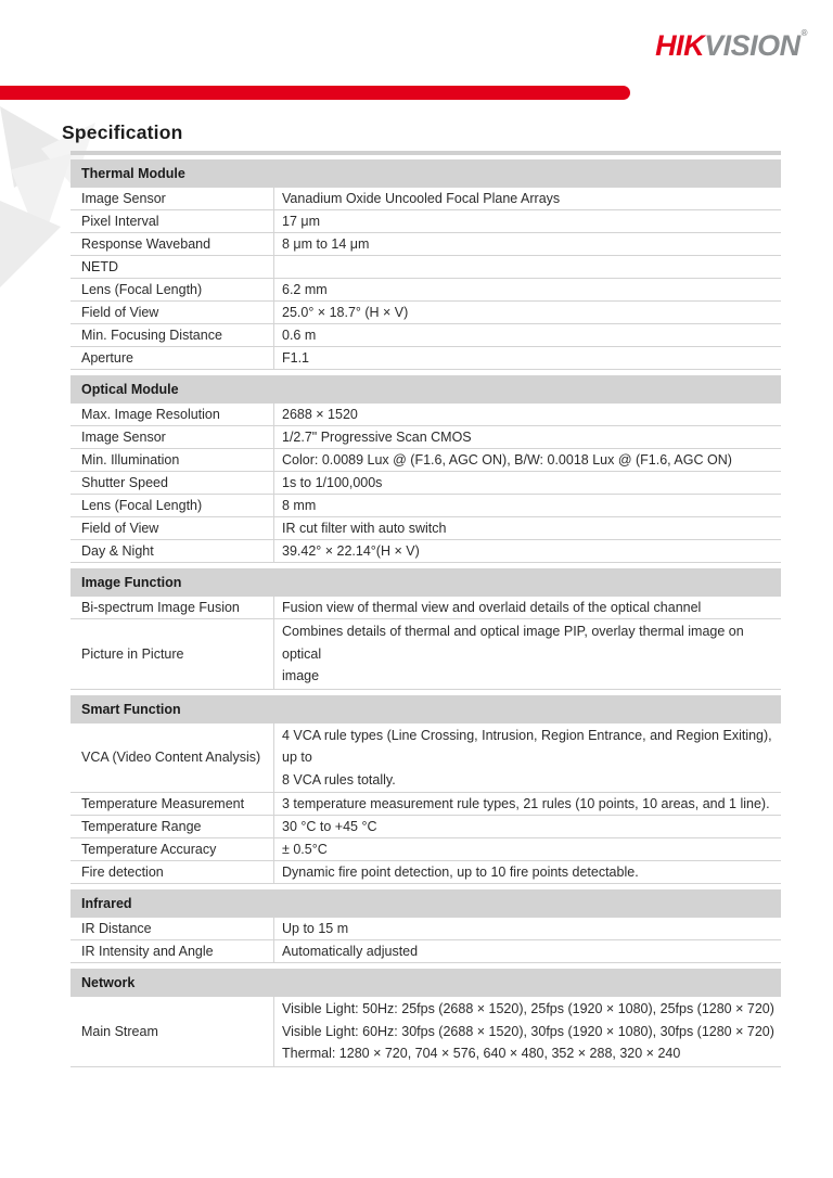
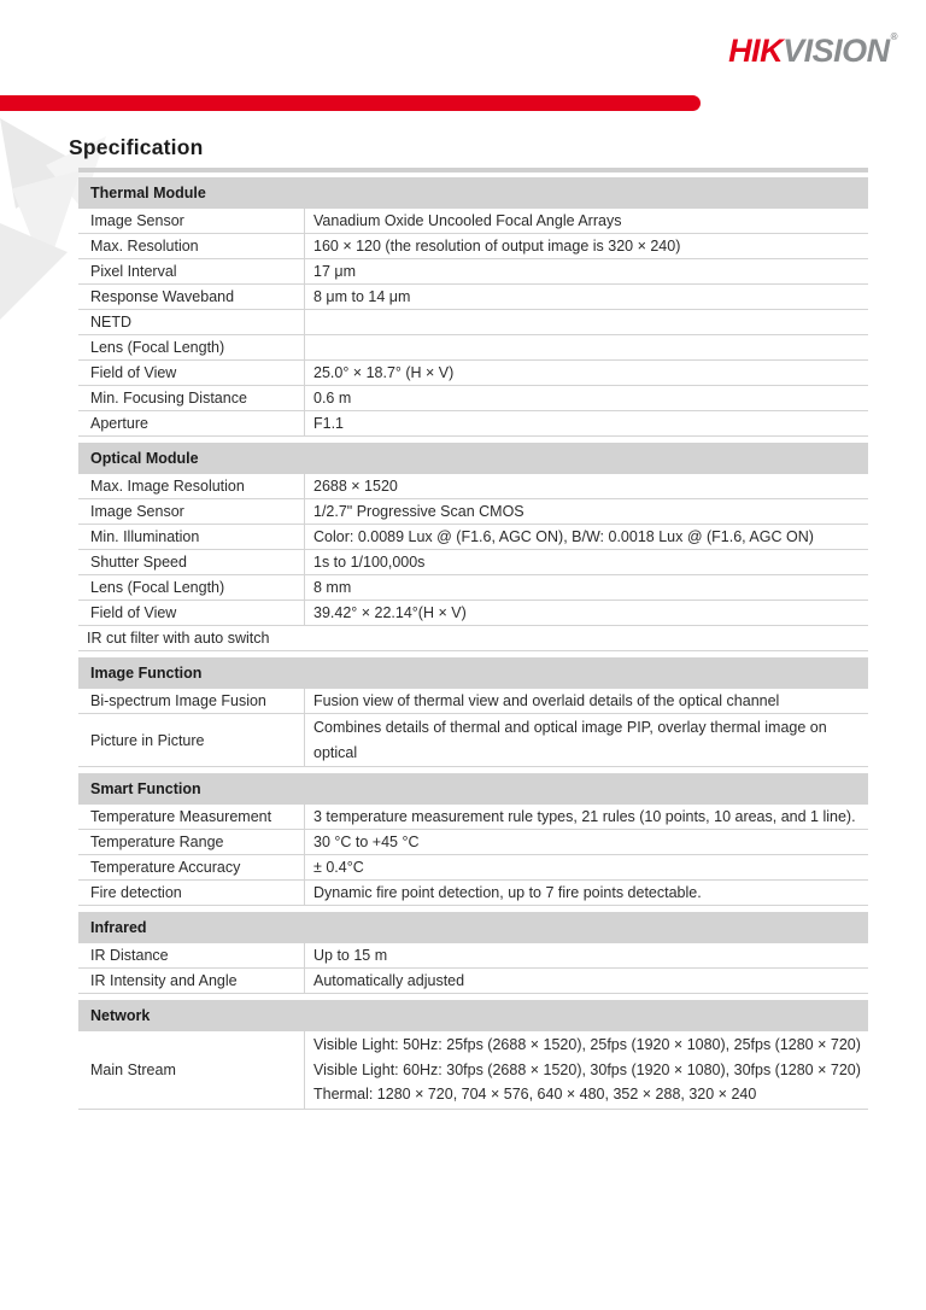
  HIKVISION®
  Specification
  Thermal Module
  Image Sensor
- Vanadium Oxide Uncooled Focal Plane Arrays
+ Vanadium Oxide Uncooled Focal Angle Arrays
+ Max. Resolution
+ 160 × 120 (the resolution of output image is 320 × 240)
  Pixel Interval
  17 μm
  Response Waveband
  8 μm to 14 μm
  NETD
  Lens (Focal Length)
- 6.2 mm
  Field of View
  25.0° × 18.7° (H × V)
  Min. Focusing Distance
  0.6 m
  Aperture
  F1.1
  Optical Module
  Max. Image Resolution
  2688 × 1520
  Image Sensor
  1/2.7" Progressive Scan CMOS
  Min. Illumination
  Color: 0.0089 Lux @ (F1.6, AGC ON), B/W: 0.0018 Lux @ (F1.6, AGC ON)
  Shutter Speed
  1s to 1/100,000s
  Lens (Focal Length)
  8 mm
  Field of View
- IR cut filter with auto switch
+ 39.42° × 22.14°(H × V)
- Day & Night
- 39.42° × 22.14°(H × V)
+ IR cut filter with auto switch
  Image Function
  Bi-spectrum Image Fusion
  Fusion view of thermal view and overlaid details of the optical channel
  Picture in Picture
  Combines details of thermal and optical image PIP, overlay thermal image on optical
- image
  Smart Function
- VCA (Video Content Analysis)
- 4 VCA rule types (Line Crossing, Intrusion, Region Entrance, and Region Exiting), up to
- 8 VCA rules totally.
  Temperature Measurement
  3 temperature measurement rule types, 21 rules (10 points, 10 areas, and 1 line).
  Temperature Range
  30 °C to +45 °C
  Temperature Accuracy
- ± 0.5°C
+ ± 0.4°C
  Fire detection
- Dynamic fire point detection, up to 10 fire points detectable.
+ Dynamic fire point detection, up to 7 fire points detectable.
  Infrared
  IR Distance
  Up to 15 m
  IR Intensity and Angle
  Automatically adjusted
  Network
  Main Stream
  Visible Light: 50Hz: 25fps (2688 × 1520), 25fps (1920 × 1080), 25fps (1280 × 720)
  Visible Light: 60Hz: 30fps (2688 × 1520), 30fps (1920 × 1080), 30fps (1280 × 720)
  Thermal: 1280 × 720, 704 × 576, 640 × 480, 352 × 288, 320 × 240
